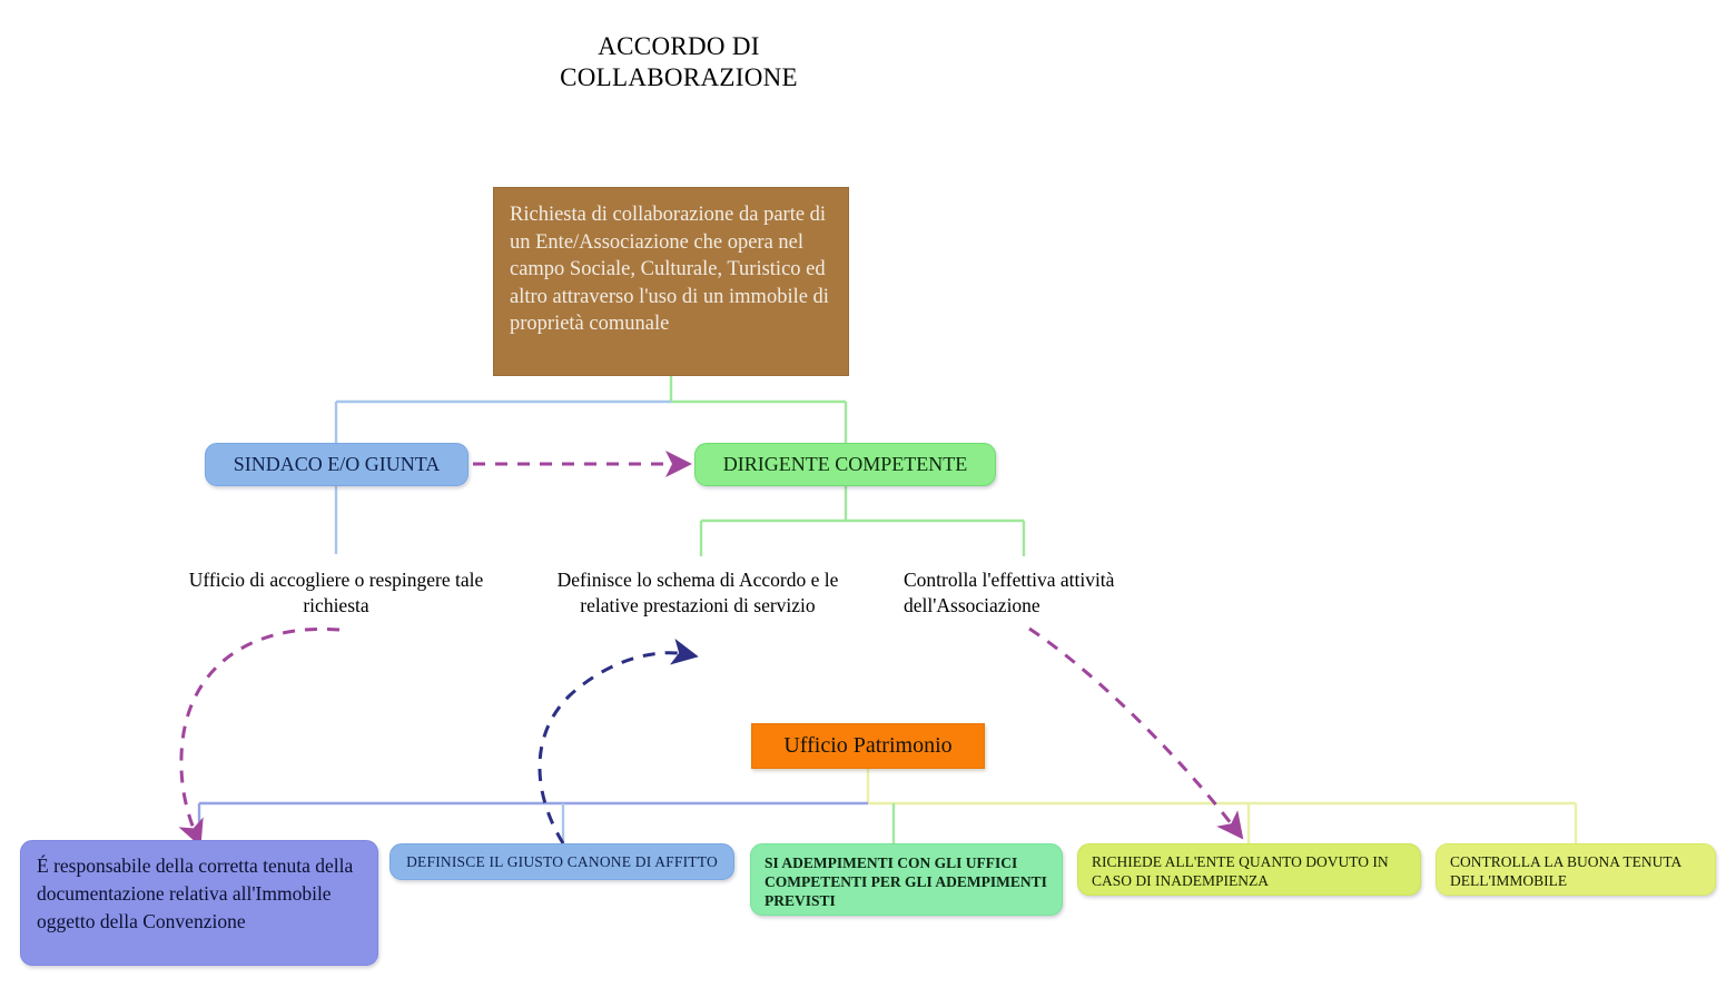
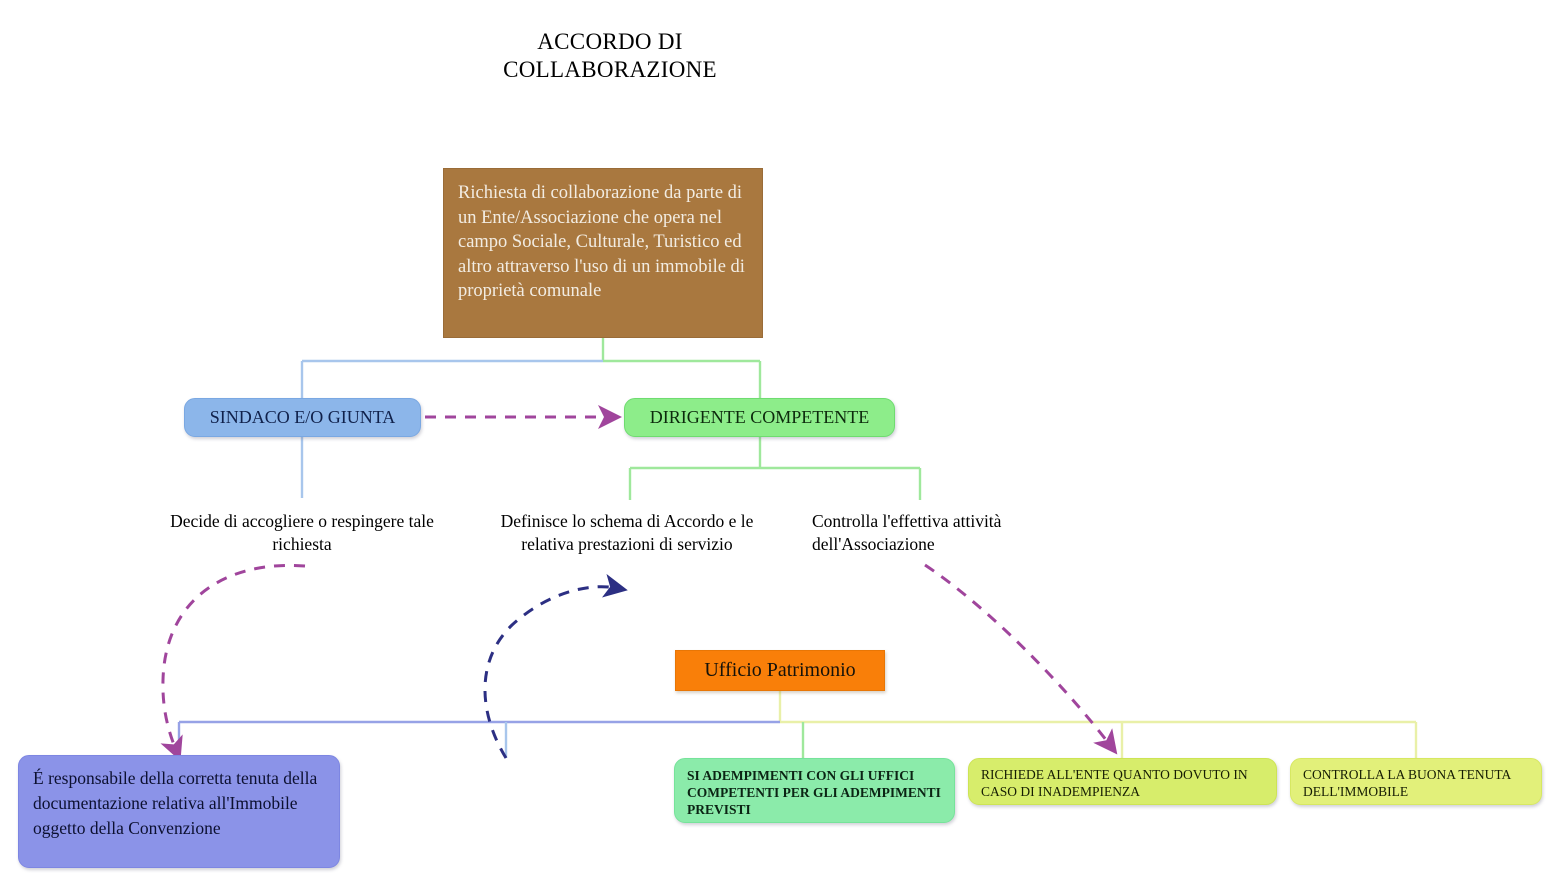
  ACCORDO DI
  COLLABORAZIONE
  Richiesta di collaborazione da parte di un Ente/Associazione che opera nel campo Sociale, Culturale, Turistico ed altro attraverso l'uso di un immobile di proprietà comunale
  SINDACO E/O GIUNTA
  DIRIGENTE COMPETENTE
- Ufficio di accogliere o respingere tale richiesta
+ Decide di accogliere o respingere tale richiesta
- Definisce lo schema di Accordo e le relative prestazioni di servizio
+ Definisce lo schema di Accordo e le relativa prestazioni di servizio
  Controlla l'effettiva attività dell'Associazione
  Ufficio Patrimonio
  É responsabile della corretta tenuta della documentazione relativa all'Immobile oggetto della Convenzione
- DEFINISCE IL GIUSTO CANONE DI AFFITTO
  SI ADEMPIMENTI CON GLI UFFICI COMPETENTI PER GLI ADEMPIMENTI PREVISTI
  RICHIEDE ALL'ENTE QUANTO DOVUTO IN CASO DI INADEMPIENZA
  CONTROLLA LA BUONA TENUTA DELL'IMMOBILE
